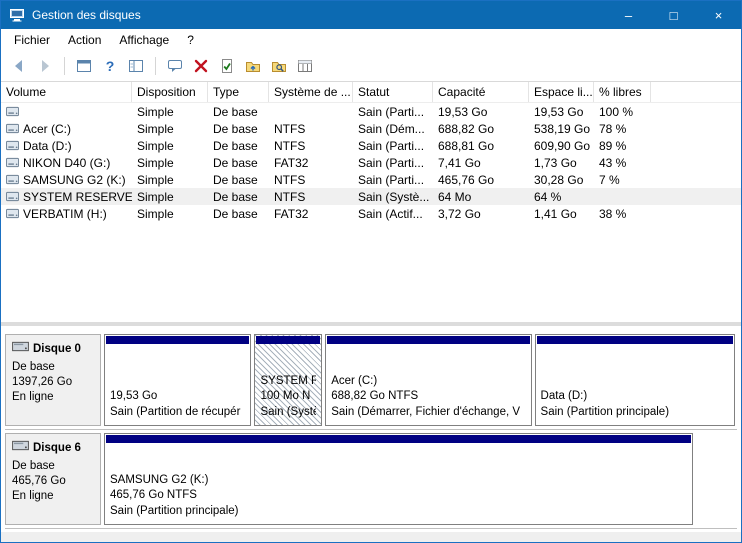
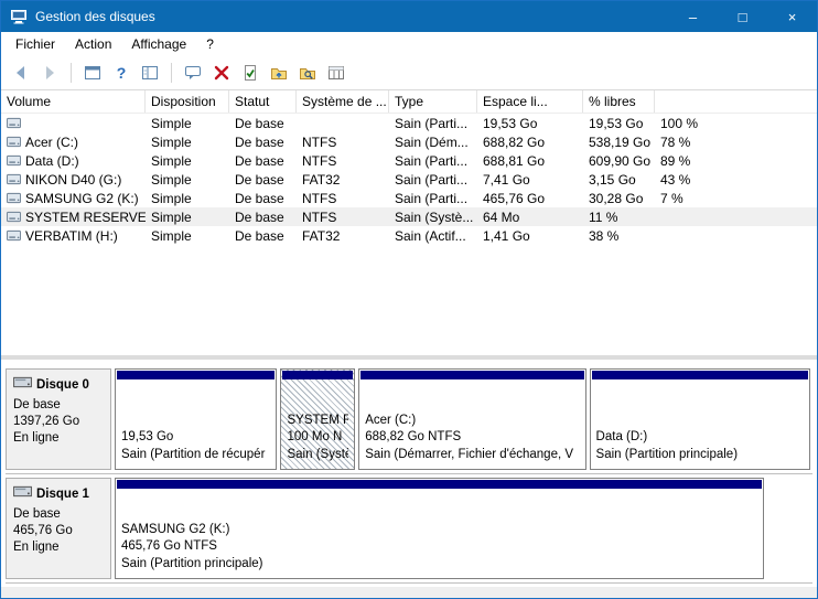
  Gestion des disques
  –
  □
  ×
  Fichier
  Action
  Affichage
  ?
  ?
  Volume
  Disposition
- Type
+ Statut
  Système de ...
- Statut
+ Type
- Capacité
  Espace li...
  % libres
  Simple
  De base
  Sain (Parti...
  19,53 Go
  19,53 Go
  100 %
  Acer (C:)
  Simple
  De base
  NTFS
  Sain (Dém...
  688,82 Go
  538,19 Go
  78 %
  Data (D:)
  Simple
  De base
  NTFS
  Sain (Parti...
  688,81 Go
  609,90 Go
  89 %
  NIKON D40 (G:)
  Simple
  De base
  FAT32
  Sain (Parti...
  7,41 Go
- 1,73 Go
+ 3,15 Go
  43 %
  SAMSUNG G2 (K:)
  Simple
  De base
  NTFS
  Sain (Parti...
  465,76 Go
  30,28 Go
  7 %
  SYSTEM RESERVE
  Simple
  De base
  NTFS
  Sain (Systè...
  64 Mo
- 64 %
+ 11 %
  VERBATIM (H:)
  Simple
  De base
  FAT32
  Sain (Actif...
- 3,72 Go
  1,41 Go
  38 %
  Disque 0
  De base
  1397,26 Go
  En ligne
  19,53 Go
  Sain (Partition de récupér
  SYSTEM R
  100 Mo N
  Sain (Systè
  Acer (C:)
  688,82 Go NTFS
  Sain (Démarrer, Fichier d'échange, V
  Data (D:)
  Sain (Partition principale)
- Disque 6
+ Disque 1
  De base
  465,76 Go
  En ligne
  SAMSUNG G2 (K:)
  465,76 Go NTFS
  Sain (Partition principale)
